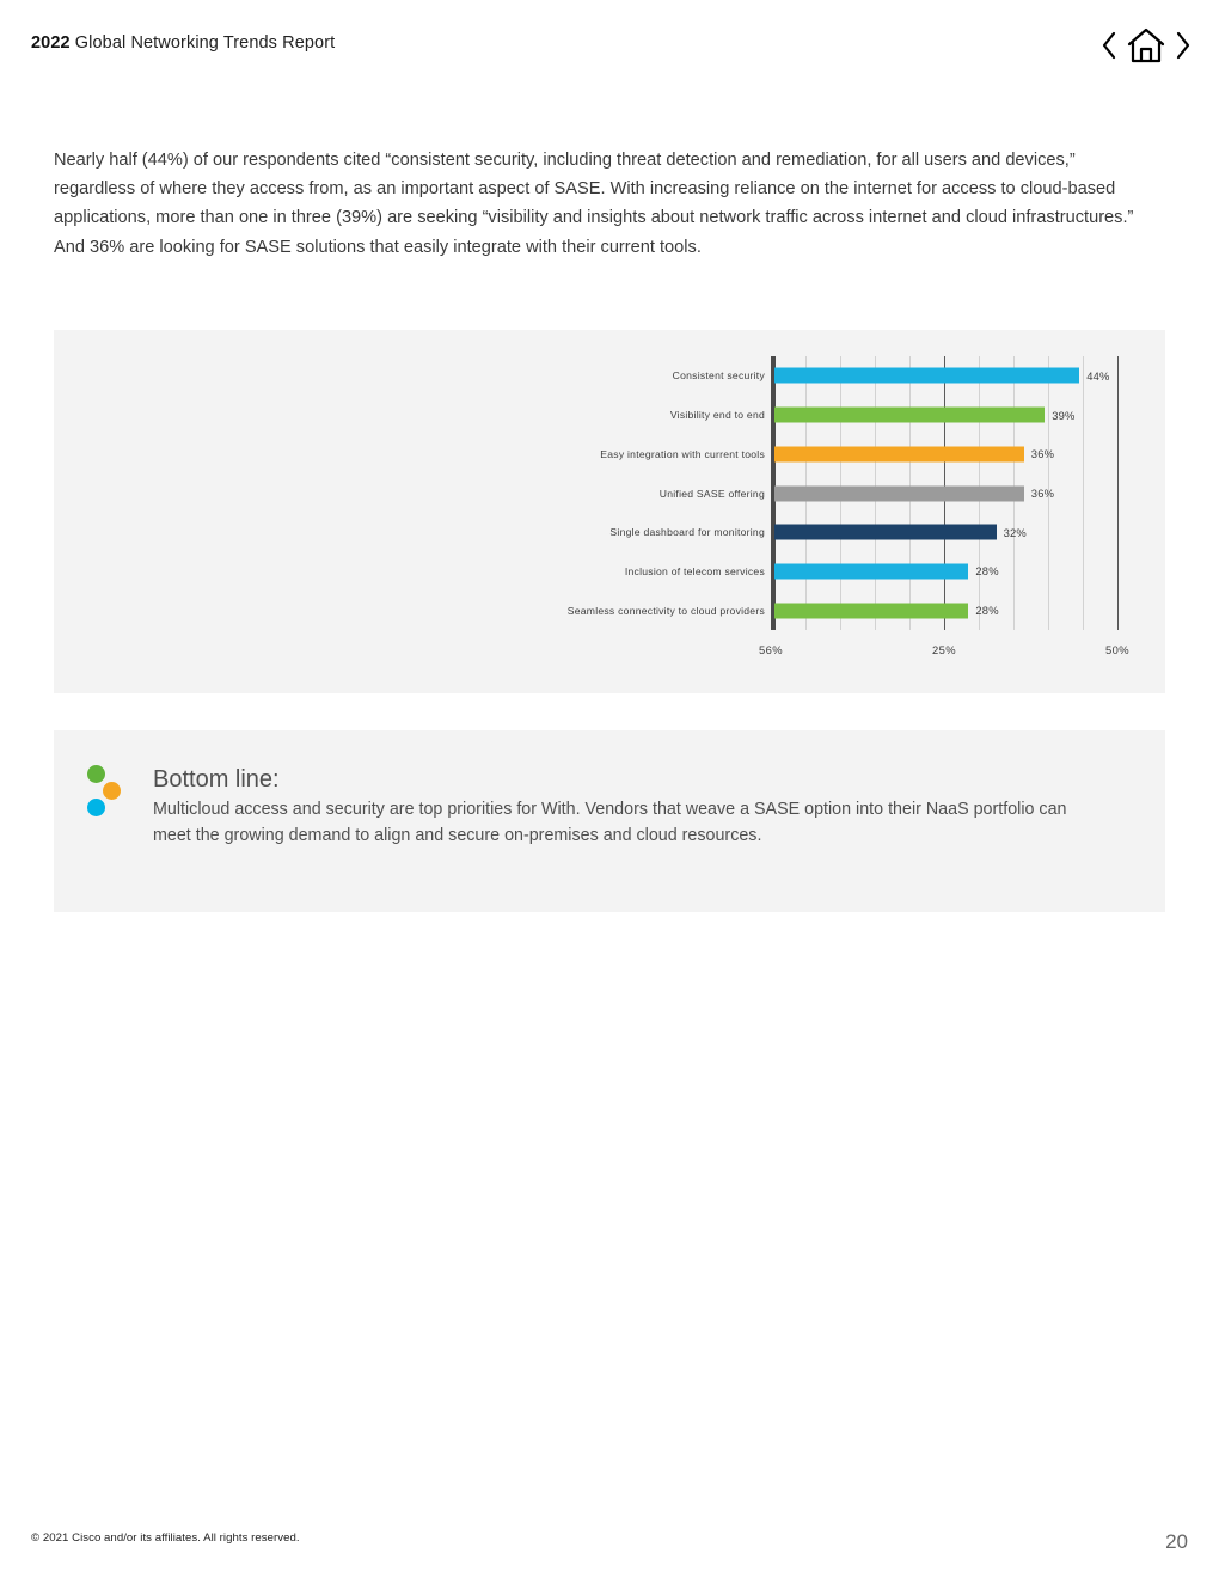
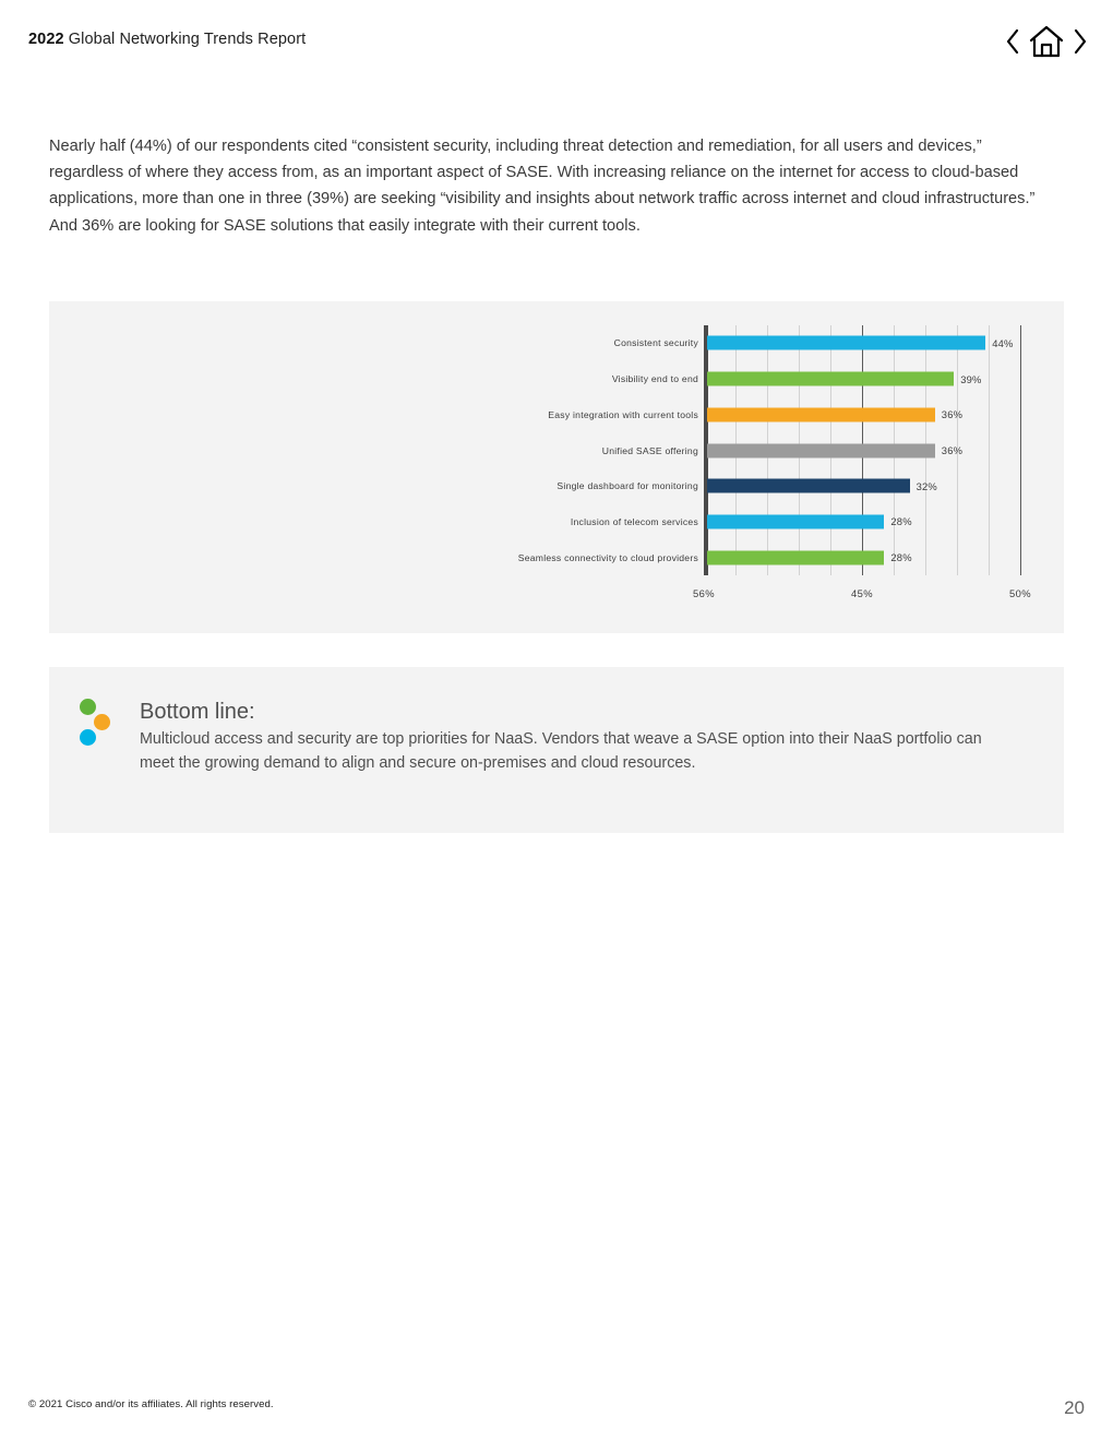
  2022 Global Networking Trends Report
  Nearly half (44%) of our respondents cited “consistent security, including threat detection and remediation, for all users and devices,” regardless of where they access from, as an important aspect of SASE. With increasing reliance on the internet for access to cloud-based applications, more than one in three (39%) are seeking “visibility and insights about network traffic across internet and cloud infrastructures.” And 36% are looking for SASE solutions that easily integrate with their current tools.
  Consistent security
  Visibility end to end
  Easy integration with current tools
  Unified SASE offering
  Single dashboard for monitoring
  Inclusion of telecom services
  Seamless connectivity to cloud providers
  44%
  39%
  36%
  36%
  32%
  28%
  28%
  56%
- 25%
+ 45%
  50%
  Bottom line:
- Multicloud access and security are top priorities for With. Vendors that weave a SASE option into their NaaS portfolio can meet the growing demand to align and secure on-premises and cloud resources.
+ Multicloud access and security are top priorities for NaaS. Vendors that weave a SASE option into their NaaS portfolio can meet the growing demand to align and secure on-premises and cloud resources.
  © 2021 Cisco and/or its affiliates. All rights reserved.
  20
